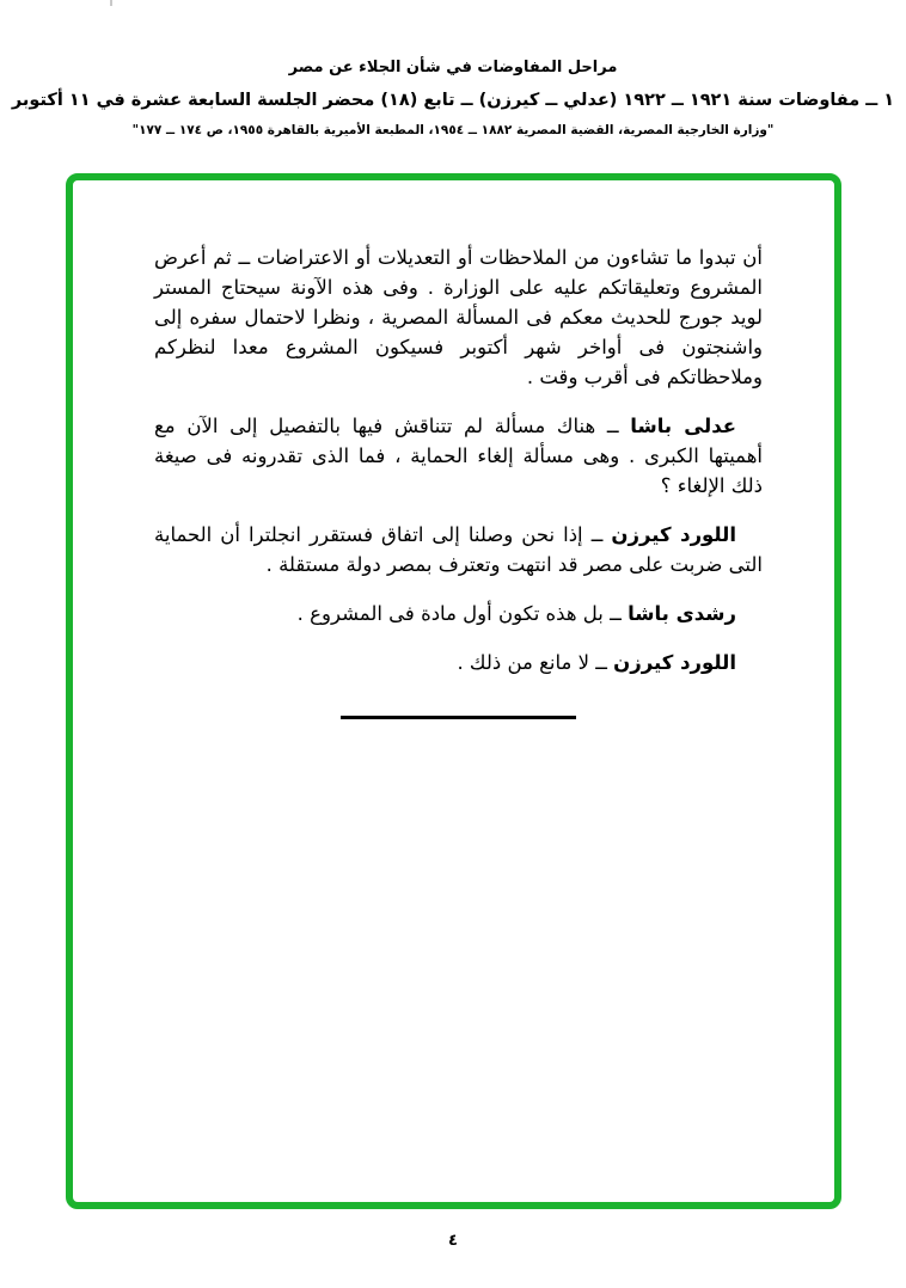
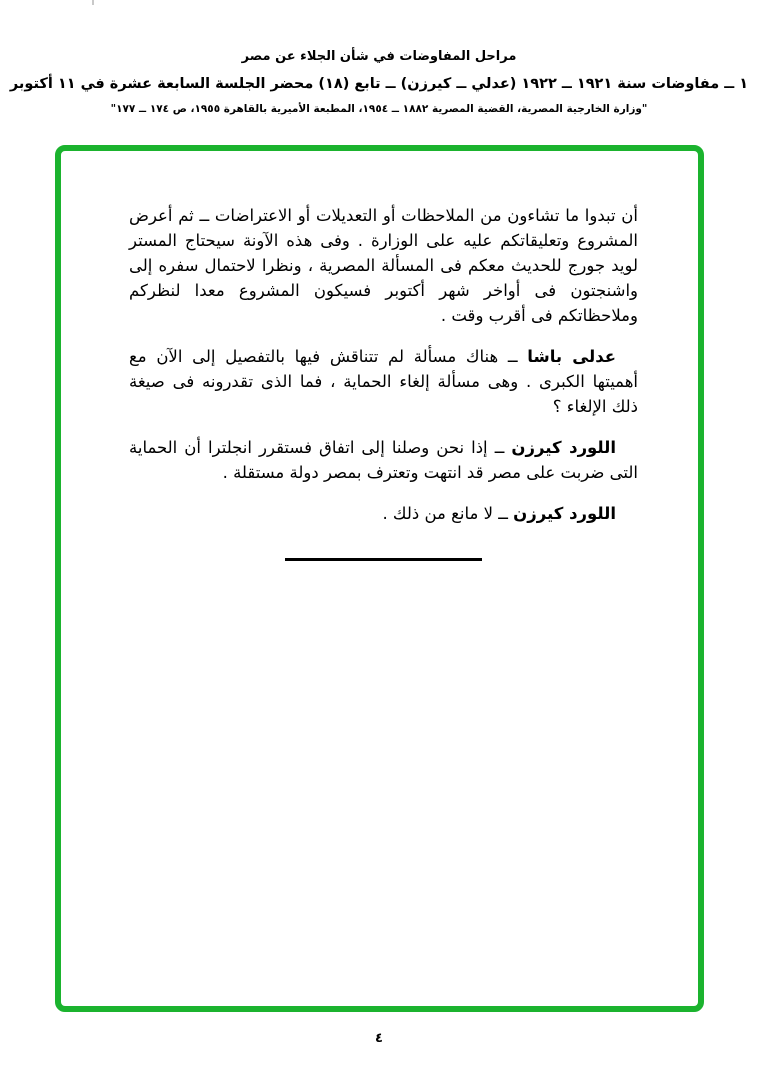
  مراحل المفاوضات في شأن الجلاء عن مصر
  ١ ــ مفاوضات سنة ١٩٢١ ــ ١٩٢٢ (عدلي ــ كيرزن) ــ تابع (١٨) محضر الجلسة السابعة عشرة في ١١ أكتوبر
  "وزارة الخارجية المصرية، القضية المصرية ١٨٨٢ ــ ١٩٥٤، المطبعة الأميرية بالقاهرة ١٩٥٥، ص ١٧٤ ــ ١٧٧"
  أن تبدوا ما تشاءون من الملاحظات أو التعديلات أو الاعتراضات ــ ثم أعرض المشروع وتعليقاتكم عليه على الوزارة . وفى هذه الآونة سيحتاج المستر لويد جورج للحديث معكم فى المسألة المصرية ، ونظرا لاحتمال سفره إلى واشنجتون فى أواخر شهر أكتوبر فسيكون المشروع معدا لنظركم وملاحظاتكم فى أقرب وقت .
  عدلى باشا ــ هناك مسألة لم تتناقش فيها بالتفصيل إلى الآن مع أهميتها الكبرى . وهى مسألة إلغاء الحماية ، فما الذى تقدرونه فى صيغة ذلك الإلغاء ؟
  اللورد كيرزن ــ إذا نحن وصلنا إلى اتفاق فستقرر انجلترا أن الحماية التى ضربت على مصر قد انتهت وتعترف بمصر دولة مستقلة .
- رشدى باشا ــ بل هذه تكون أول مادة فى المشروع .
  اللورد كيرزن ــ لا مانع من ذلك .
  ٤
